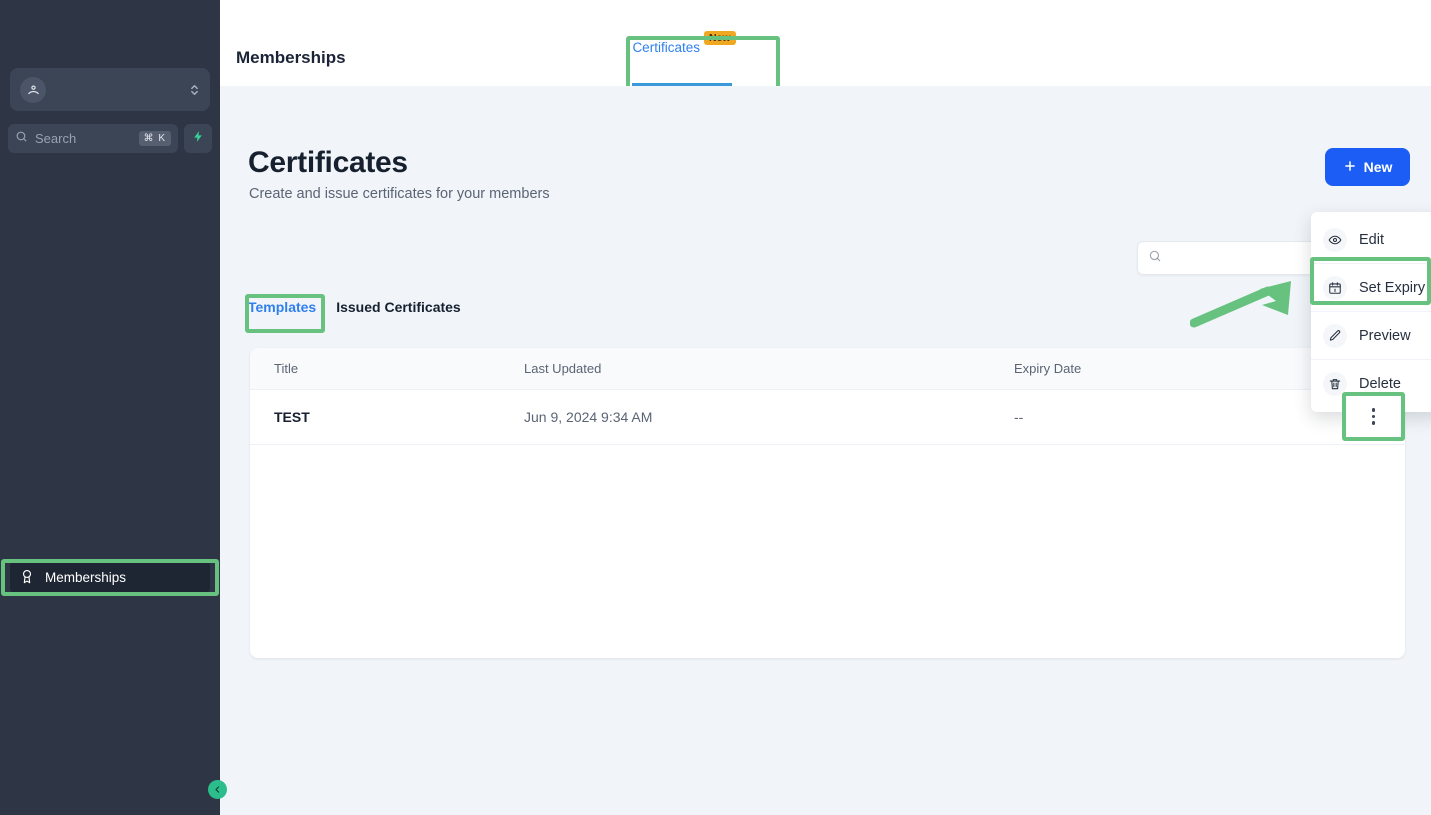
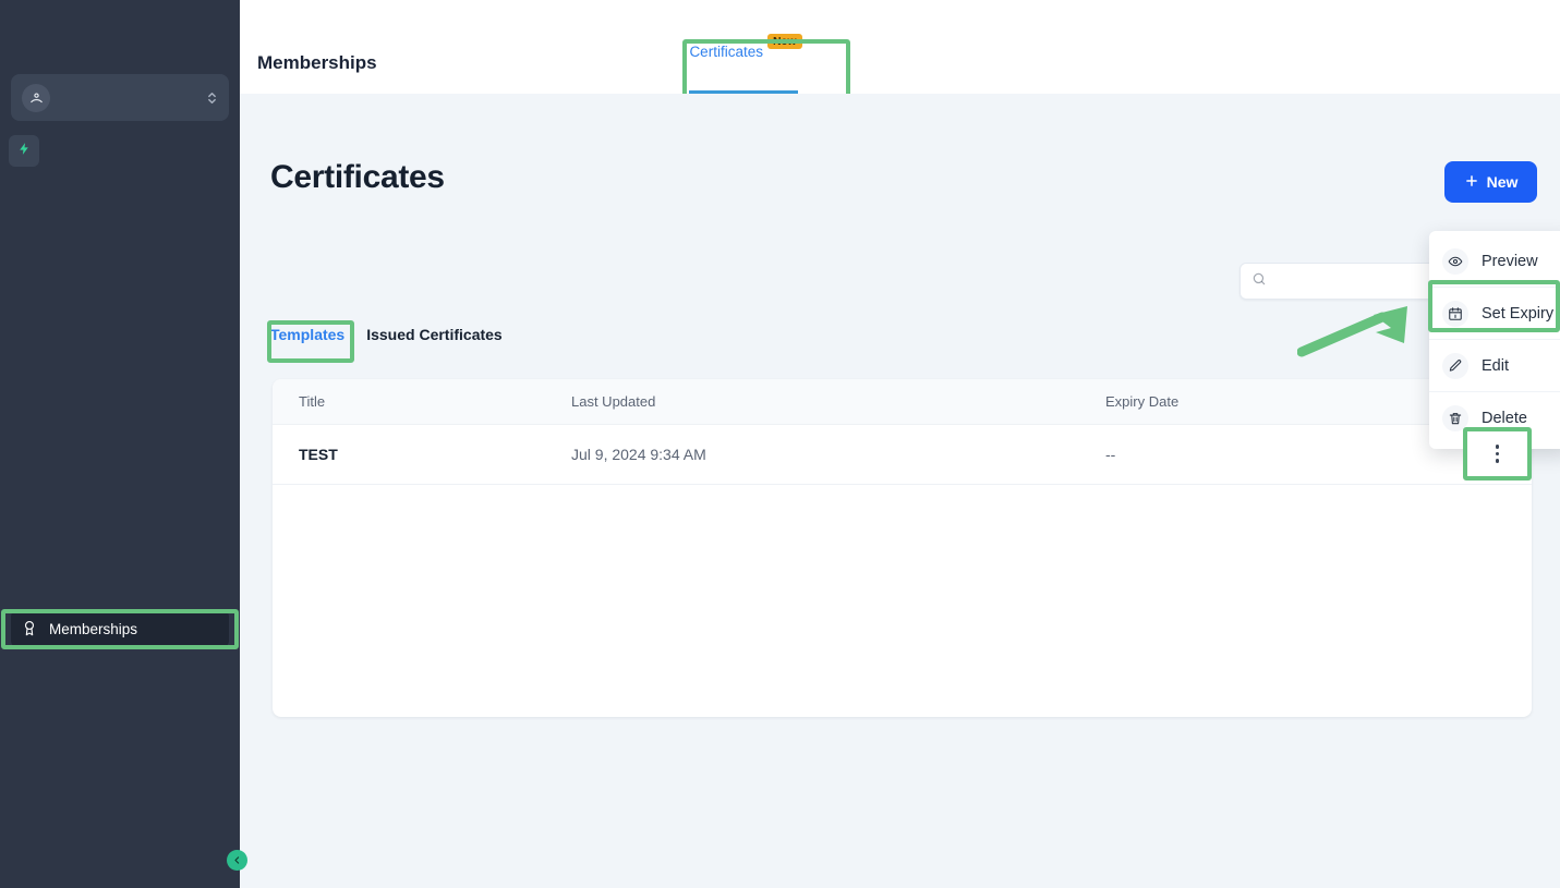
- Search
- ⌘ K
  Memberships
  Memberships
  Certificates
  New
  Certificates
- Create and issue certificates for your members
  New
  Templates
  Issued Certificates
  Title	Last Updated	Expiry Date
- TEST	Jun 9, 2024 9:34 AM	--
+ TEST	Jul 9, 2024 9:34 AM	--
- Edit
+ Preview
  Set Expiry
- Preview
+ Edit
  Delete
